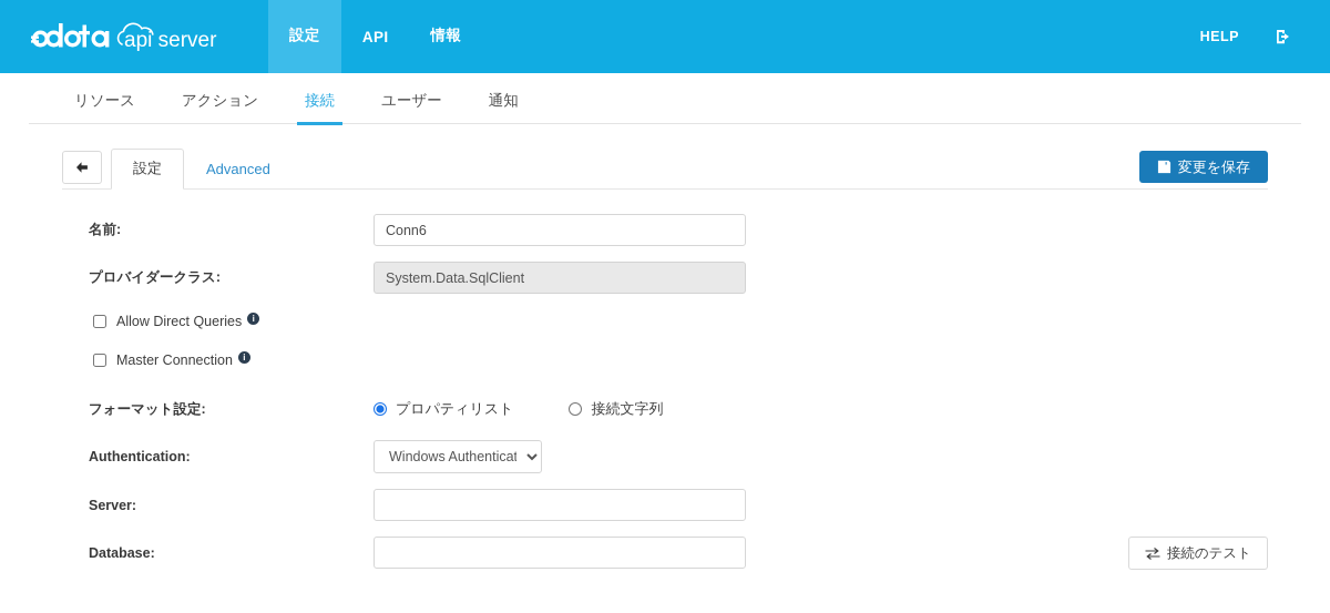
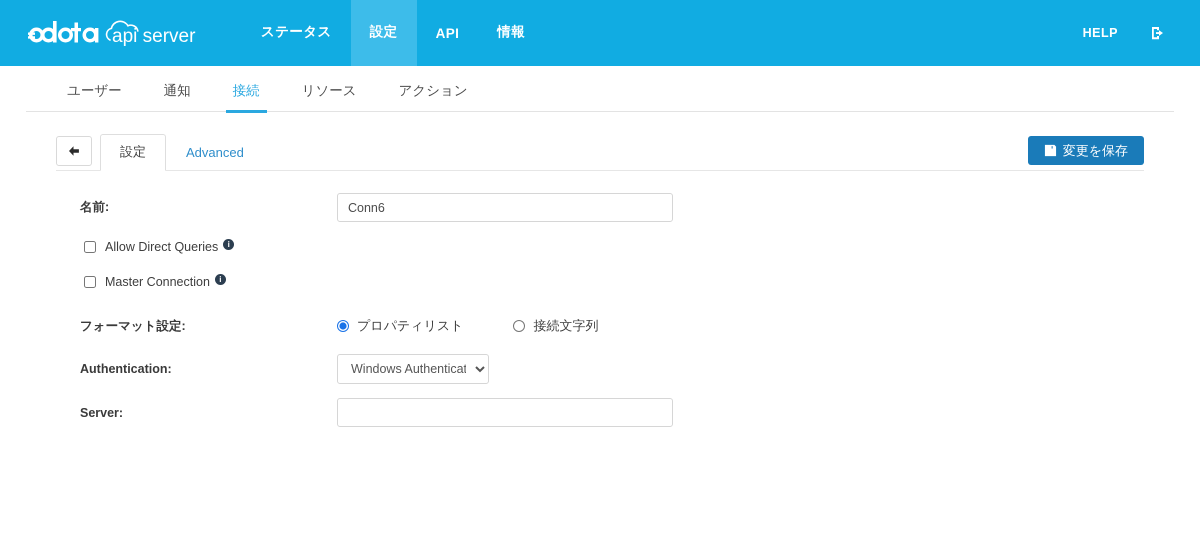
  api server
+ ステータス
  設定
  API
  情報
  HELP
- リソース
+ ユーザー
- アクション
+ 通知
  接続
- ユーザー
+ リソース
- 通知
+ アクション
  設定
  Advanced
  変更を保存
  名前:
  Conn6
- プロバイダークラス:
- System.Data.SqlClient
  Allow Direct Queries
  i
  Master Connection
  i
  フォーマット設定:
  プロパティリスト
  接続文字列
  Authentication:
  Windows Authenticat
  Server:
- Database:
- 接続のテスト
